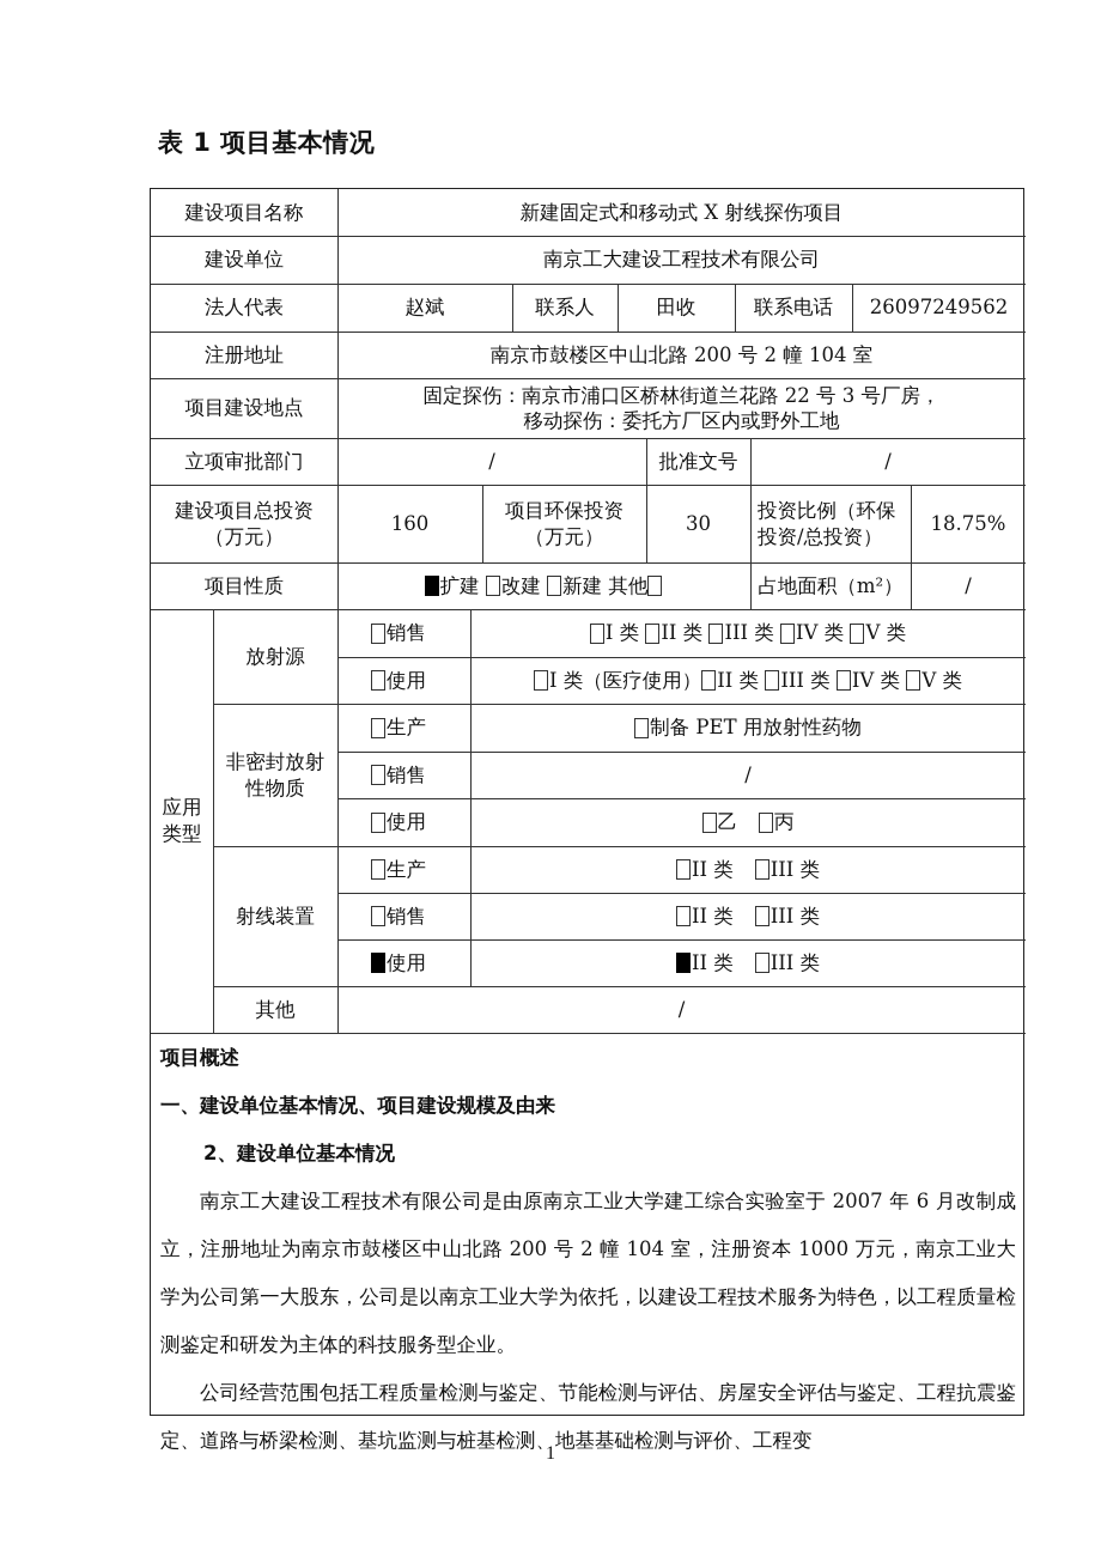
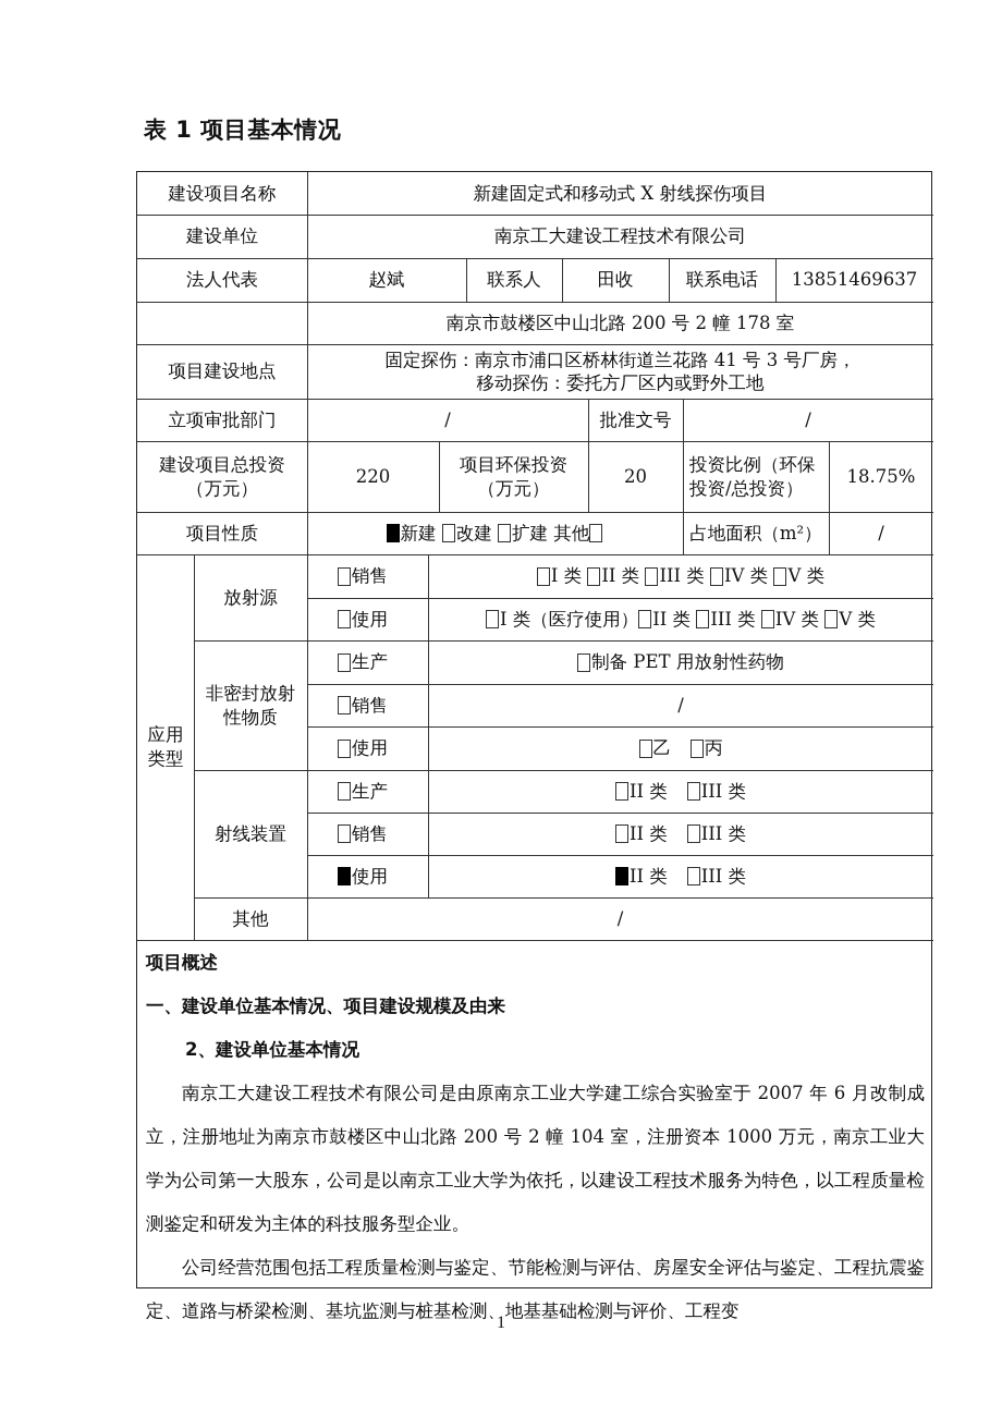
  表 1 项目基本情况
  建设项目名称
  新建固定式和移动式 X 射线探伤项目
  建设单位
  南京工大建设工程技术有限公司
  法人代表
  赵斌
  联系人
  田收
  联系电话
- 26097249562
+ 13851469637
- 注册地址
- 南京市鼓楼区中山北路 200 号 2 幢 104 室
+ 南京市鼓楼区中山北路 200 号 2 幢 178 室
  项目建设地点
- 固定探伤：南京市浦口区桥林街道兰花路 22 号 3 号厂房，
+ 固定探伤：南京市浦口区桥林街道兰花路 41 号 3 号厂房，
  移动探伤：委托方厂区内或野外工地
  立项审批部门
  /
  批准文号
  /
  建设项目总投资
  （万元）
- 160
+ 220
  项目环保投资
  （万元）
- 30
+ 20
  投资比例（环保
  投资/总投资）
  18.75%
  项目性质
- 扩建
+ 新建
  改建
- 新建
+ 扩建
  其他
  占地面积（m²）
  /
  应用
  类型
  放射源
  销售
  I 类
  II 类
  III 类
  IV 类
  V 类
  使用
  I 类（医疗使用）
  II 类
  III 类
  IV 类
  V 类
  非密封放射
  性物质
  生产
  制备 PET 用放射性药物
  销售
  /
  使用
  乙
  丙
  射线装置
  生产
  II 类
  III 类
  销售
  II 类
  III 类
  使用
  II 类
  III 类
  其他
  /
  项目概述
  一、建设单位基本情况、项目建设规模及由来
  2、建设单位基本情况
  南京工大建设工程技术有限公司是由原南京工业大学建工综合实验室于 2007 年 6 月改制成立，注册地址为南京市鼓楼区中山北路 200 号 2 幢 104 室，注册资本 1000 万元，南京工业大学为公司第一大股东，公司是以南京工业大学为依托，以建设工程技术服务为特色，以工程质量检测鉴定和研发为主体的科技服务型企业。
  公司经营范围包括工程质量检测与鉴定、节能检测与评估、房屋安全评估与鉴定、工程抗震鉴定、道路与桥梁检测、基坑监测与桩基检测、地基基础检测与评价、工程变
  1
